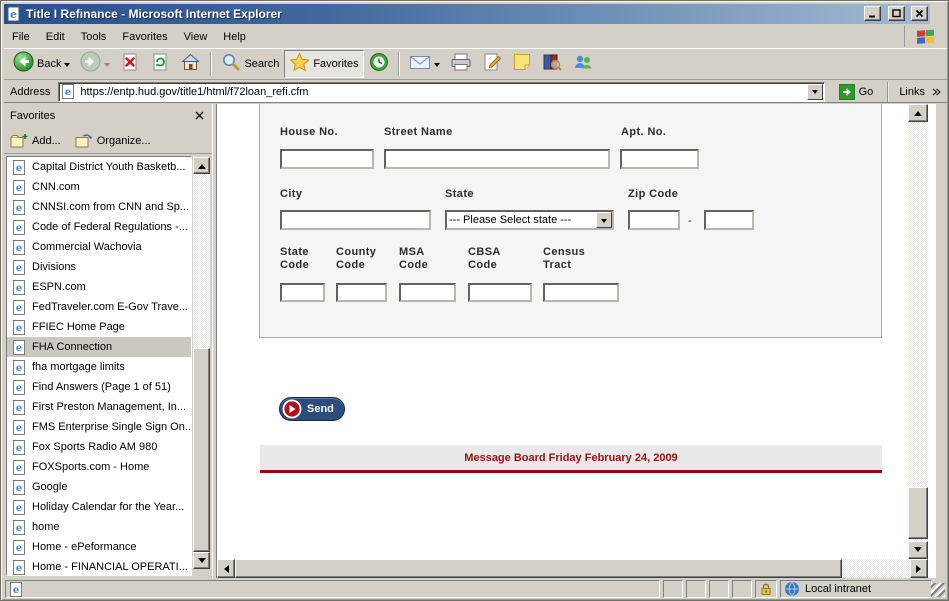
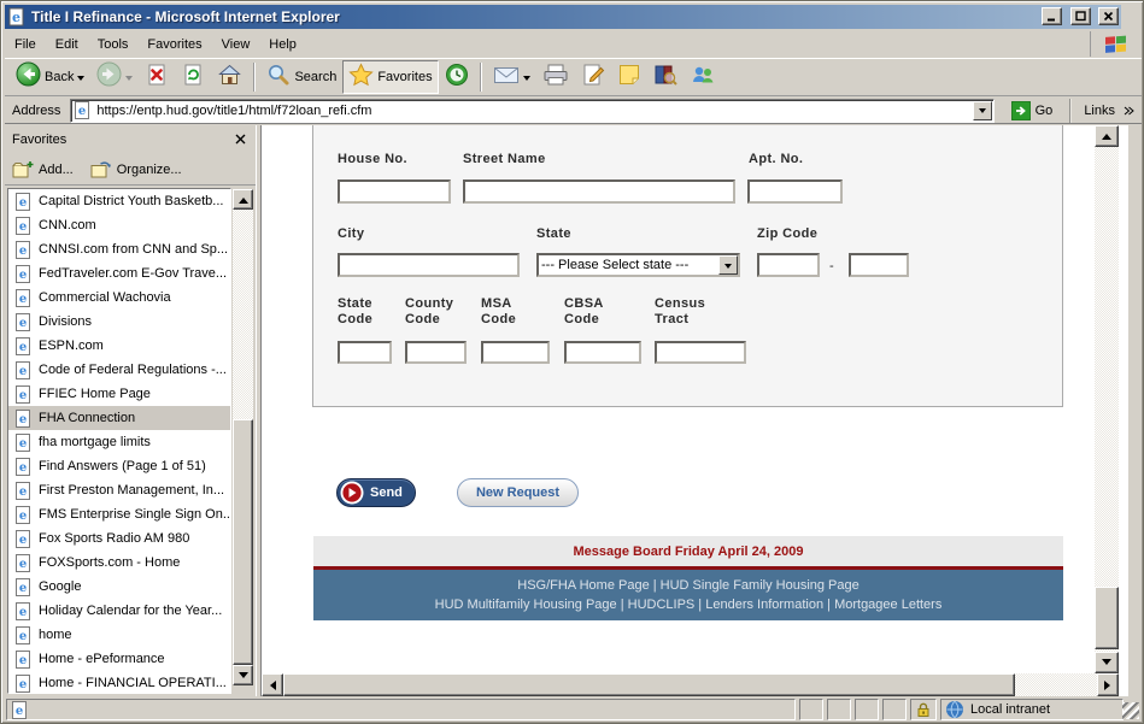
  e
  Title I Refinance - Microsoft Internet Explorer
  File
  Edit
  Tools
  Favorites
  View
  Help
  Back
  Search
  Favorites
  Address
  e
  https://entp.hud.gov/title1/html/f72loan_refi.cfm
  Go
  Links
  Favorites
  Add...
  Organize...
  e
  Capital District Youth Basketb...
  e
  CNN.com
  e
  CNNSI.com from CNN and Sp...
  e
- Code of Federal Regulations -...
+ FedTraveler.com E-Gov Trave...
  e
  Commercial Wachovia
  e
  Divisions
  e
  ESPN.com
  e
- FedTraveler.com E-Gov Trave...
+ Code of Federal Regulations -...
  e
  FFIEC Home Page
  e
  FHA Connection
  e
  fha mortgage limits
  e
  Find Answers (Page 1 of 51)
  e
  First Preston Management, In...
  e
  FMS Enterprise Single Sign On..
  e
  Fox Sports Radio AM 980
  e
  FOXSports.com - Home
  e
  Google
  e
  Holiday Calendar for the Year...
  e
  home
  e
  Home - ePeformance
  e
  Home - FINANCIAL OPERATI...
  House No.
  Street Name
  Apt. No.
  City
  State
  Zip Code
  --- Please Select state ---
  -
  State Code
  County Code
  MSA Code
  CBSA Code
  Census Tract
  Send
+ New Request
- Message Board Friday February 24, 2009
+ Message Board Friday April 24, 2009
+ HSG/FHA Home Page | HUD Single Family Housing Page
+ HUD Multifamily Housing Page | HUDCLIPS | Lenders Information | Mortgagee Letters
  e
  Local intranet
